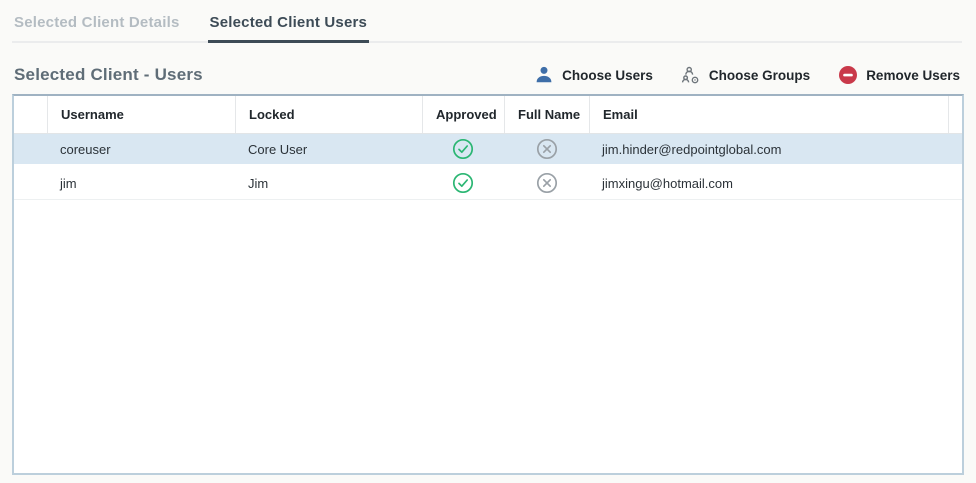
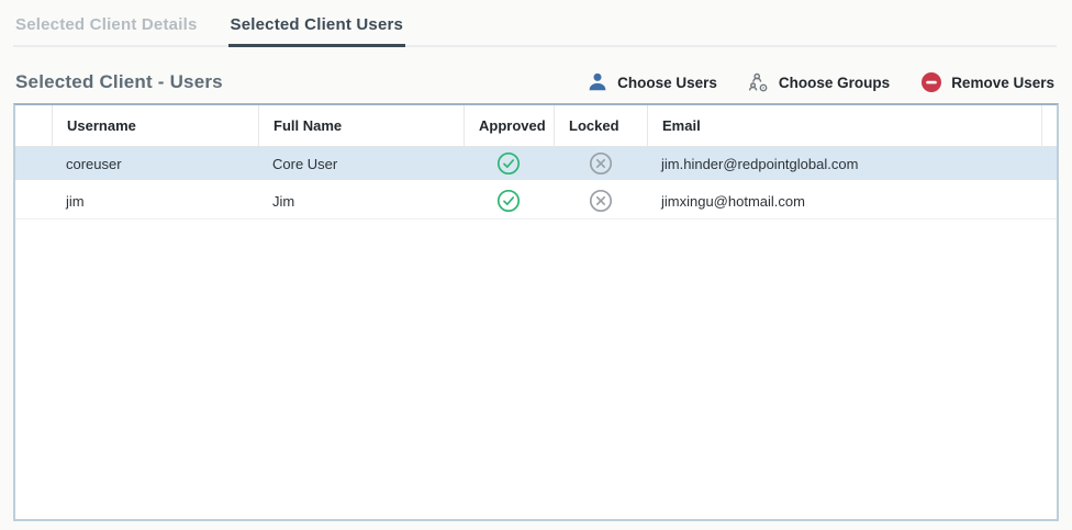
  Selected Client Details
  Selected Client Users
  Selected Client - Users
  Choose Users
  Choose Groups
  Remove Users
  Username
- Locked
+ Full Name
  Approved
- Full Name
+ Locked
  Email
  coreuser
  Core User
  jim.hinder@redpointglobal.com
  jim
  Jim
  jimxingu@hotmail.com
